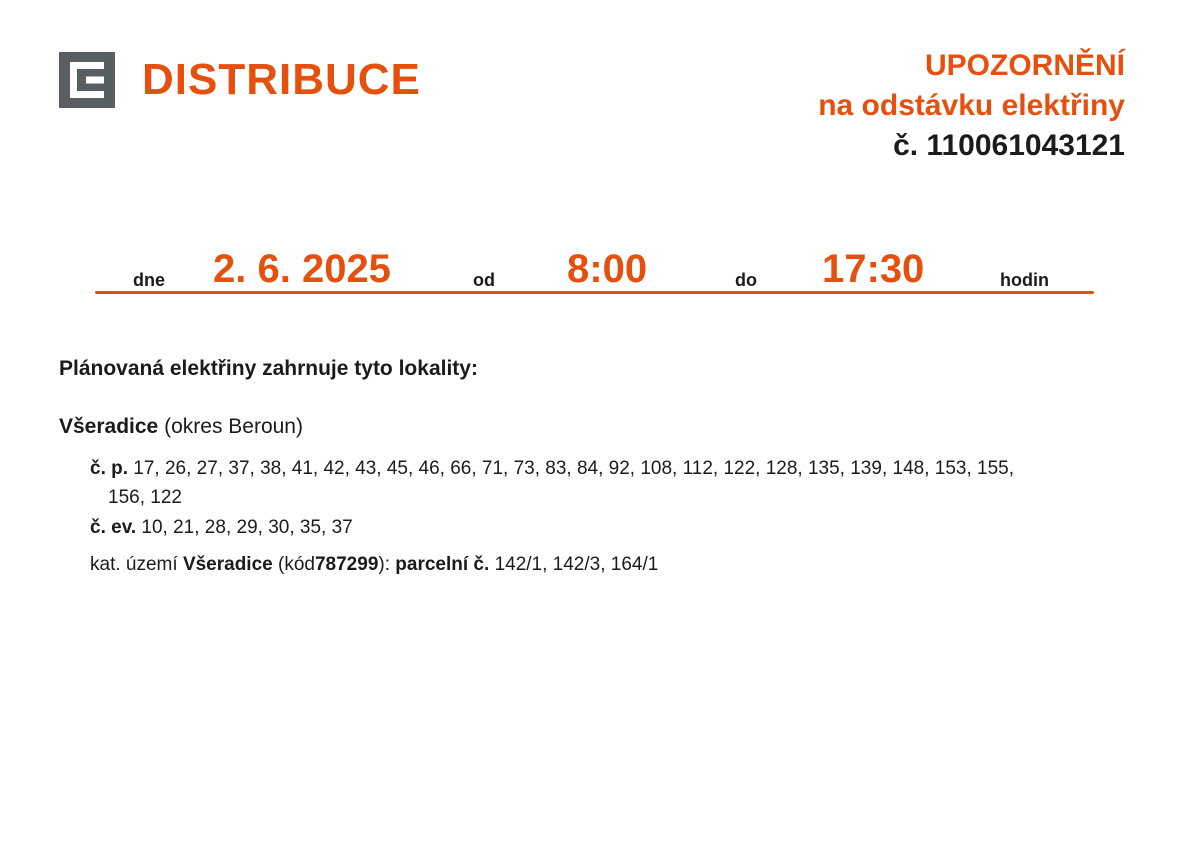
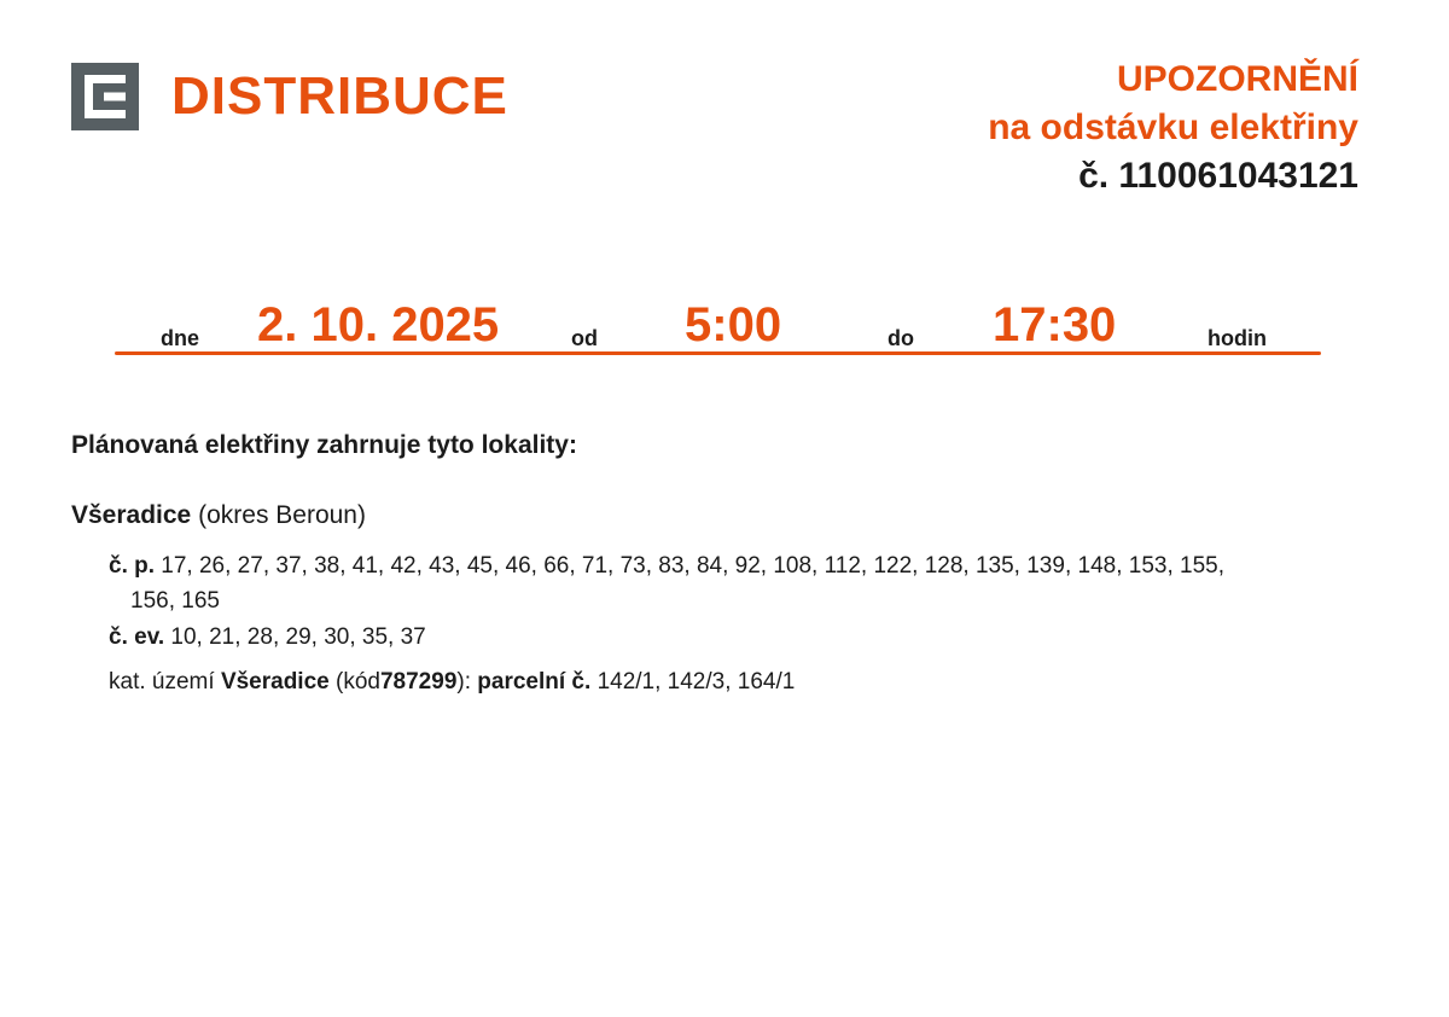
  DISTRIBUCE
  UPOZORNĚNÍ
  na odstávku elektřiny
  č. 110061043121
  dne
- 2. 6. 2025
+ 2. 10. 2025
  od
- 8:00
+ 5:00
  do
  17:30
  hodin
  Plánovaná elektřiny zahrnuje tyto lokality:
  Všeradice (okres Beroun)
  č. p. 17, 26, 27, 37, 38, 41, 42, 43, 45, 46, 66, 71, 73, 83, 84, 92, 108, 112, 122, 128, 135, 139, 148, 153, 155,
- 156, 122
+ 156, 165
  č. ev. 10, 21, 28, 29, 30, 35, 37
  kat. území Všeradice (kód787299): parcelní č. 142/1, 142/3, 164/1
